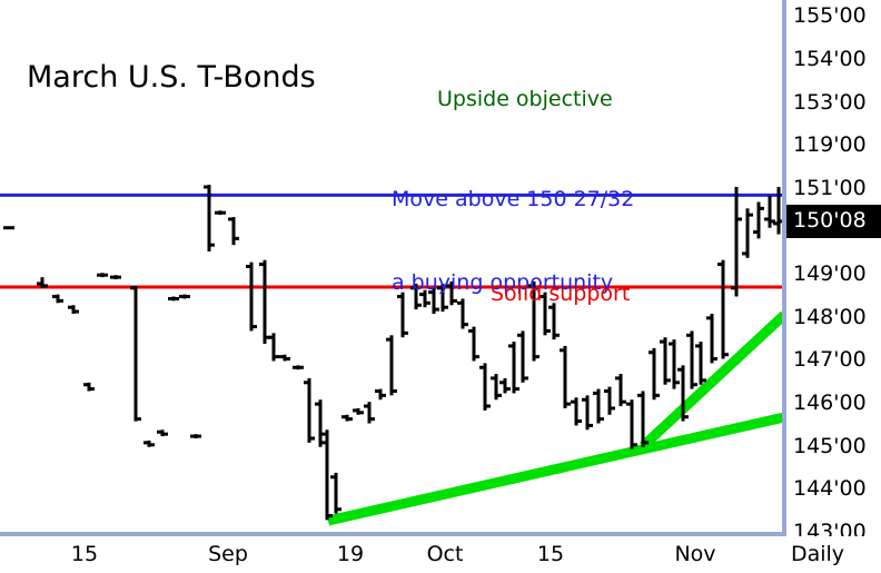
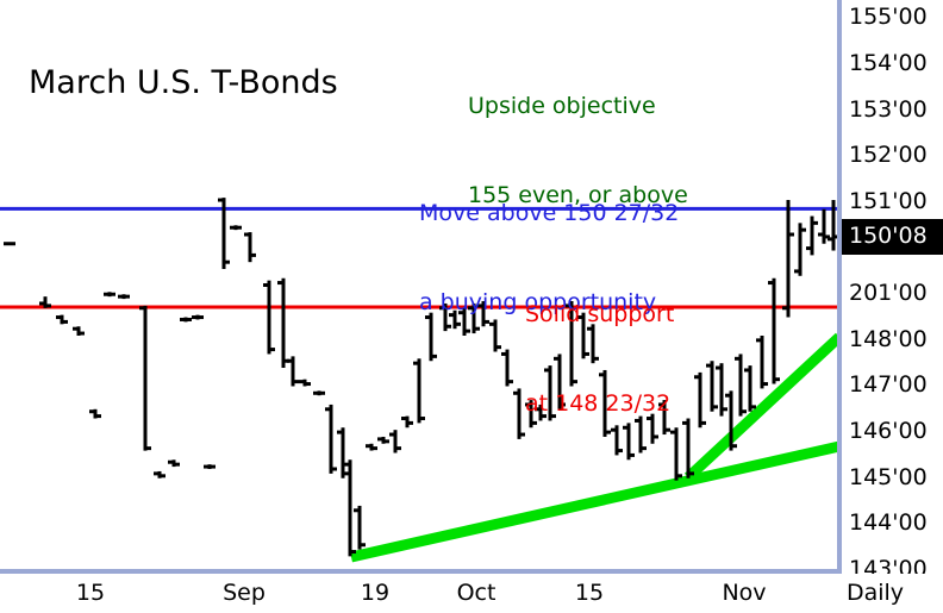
  March U.S. T-Bonds
  Upside objective
+ 155 even, or above
  Move above 150 27/32
  a buying opportunity
  Solid support
+ at 148 23/32
  143'00
  144'00
  145'00
  146'00
  147'00
  148'00
- 149'00
+ 201'00
  151'00
- 119'00
+ 152'00
  153'00
  154'00
  155'00
  150'08
  Nov
  15
  Oct
  19
  Sep
  15
  Daily
